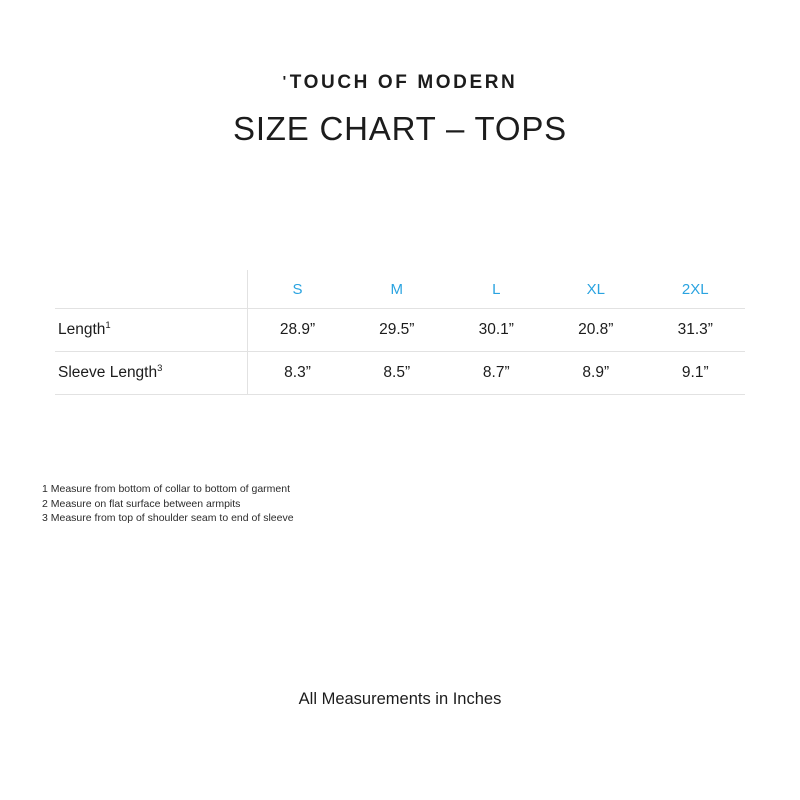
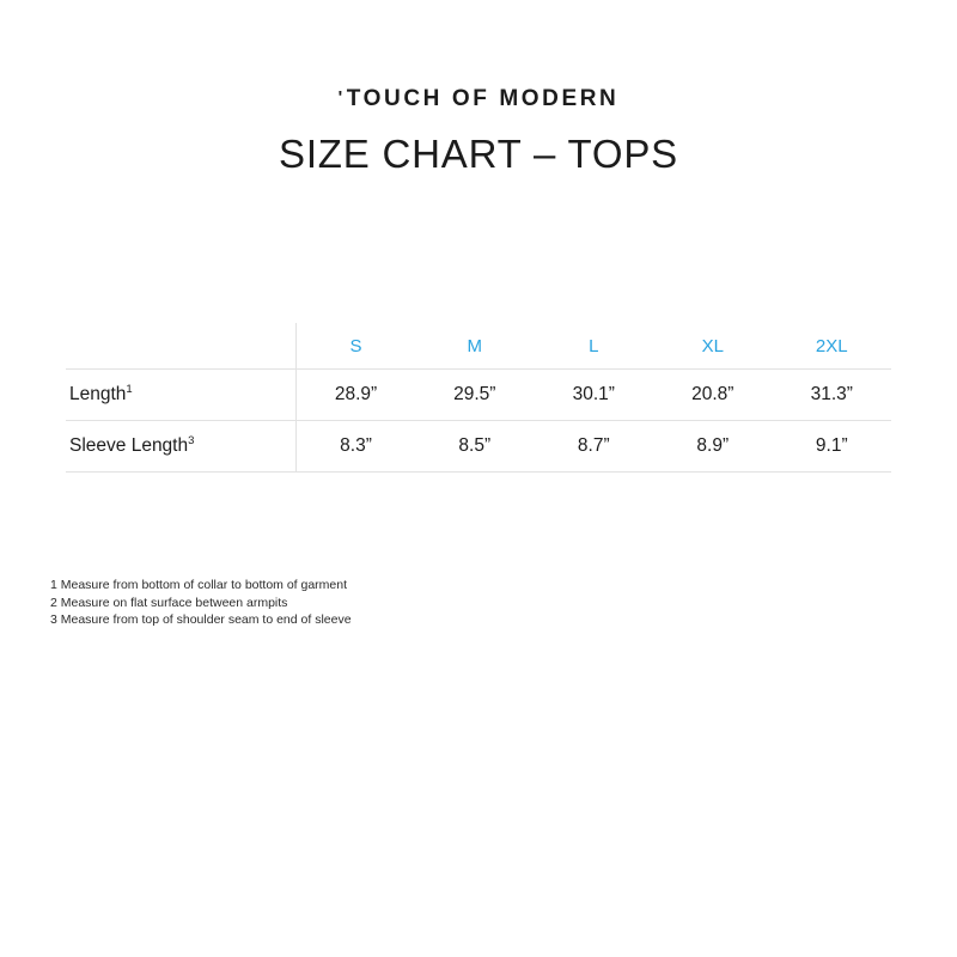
  'TOUCH OF MODERN
  SIZE CHART – TOPS
  	S	M	L	XL	2XL
  Length1	28.9”	29.5”	30.1”	20.8”	31.3”
  Sleeve Length3	8.3”	8.5”	8.7”	8.9”	9.1”
  1 Measure from bottom of collar to bottom of garment
  2 Measure on flat surface between armpits
  3 Measure from top of shoulder seam to end of sleeve
- All Measurements in Inches
